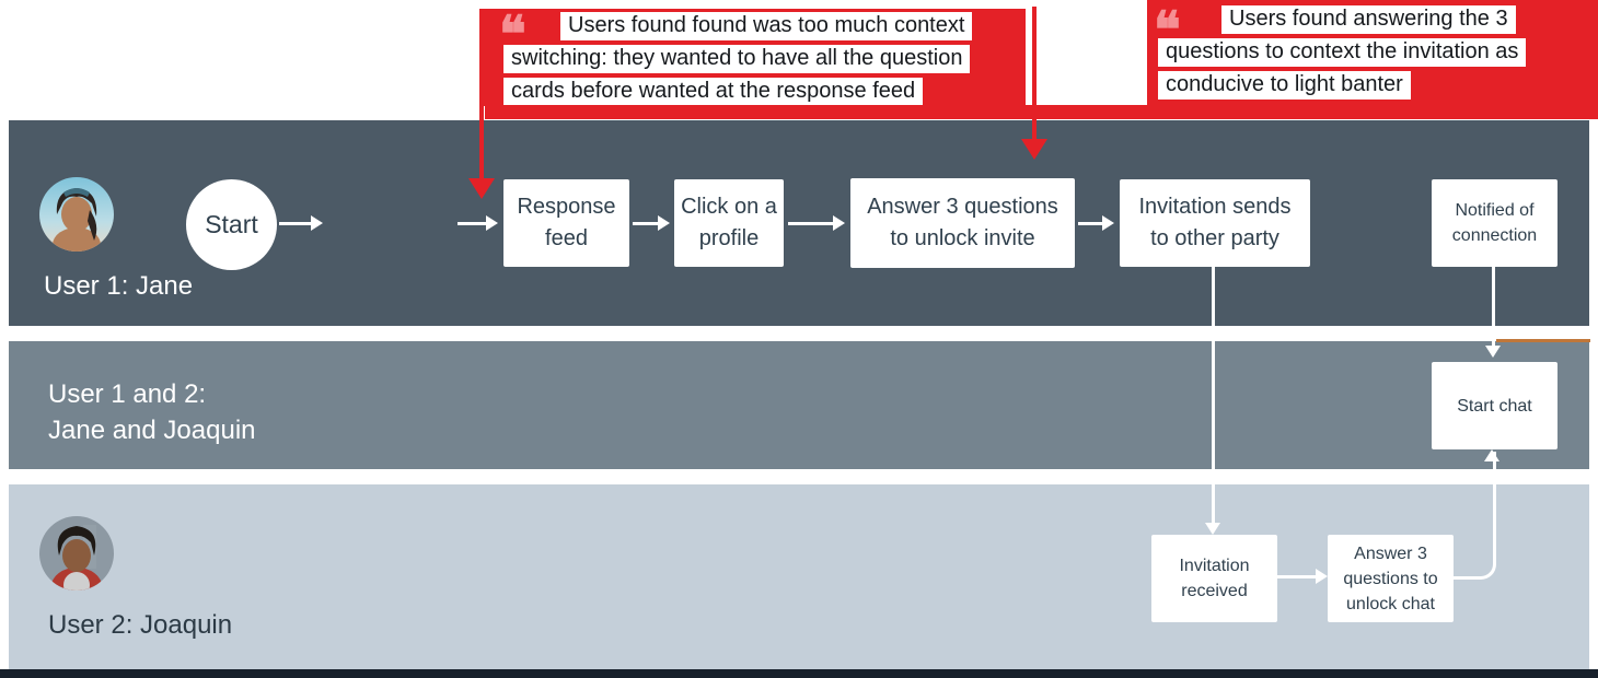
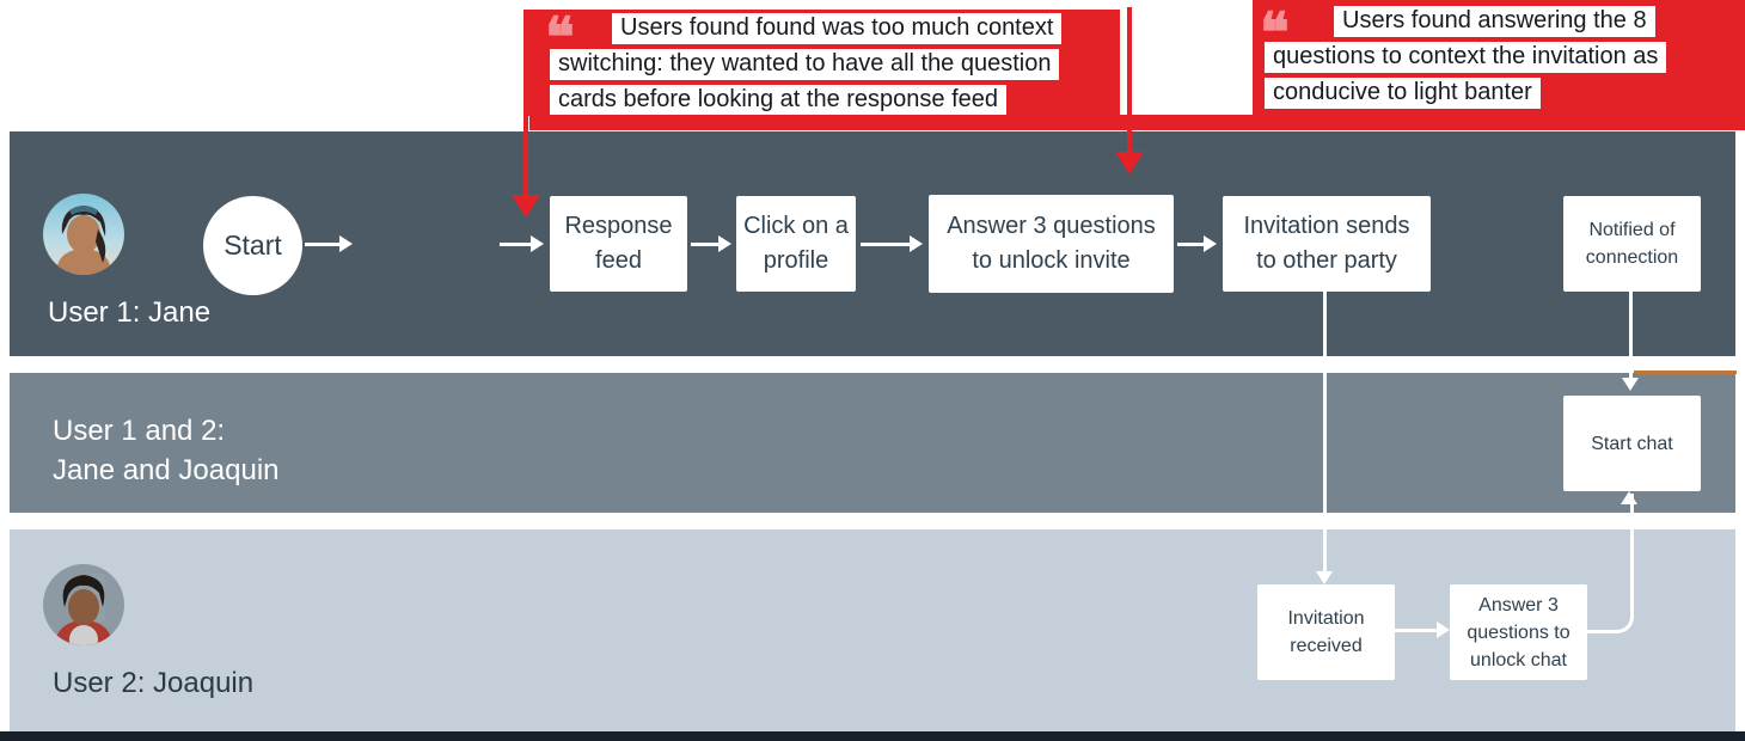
  User 1: Jane
  User 1 and 2:
  Jane and Joaquin
  User 2: Joaquin
  Start
  Response
  feed
  Click on a
  profile
  Answer 3 questions
  to unlock invite
  Invitation sends
  to other party
  Notified of
  connection
  Start chat
  Invitation
  received
  Answer 3
  questions to
  unlock chat
  ❝
  Users found found was too much context
  switching: they wanted to have all the question
- cards before wanted at the response feed
+ cards before looking at the response feed
  ❝
- Users found answering the 3
+ Users found answering the 8
  questions to context the invitation as
  conducive to light banter
